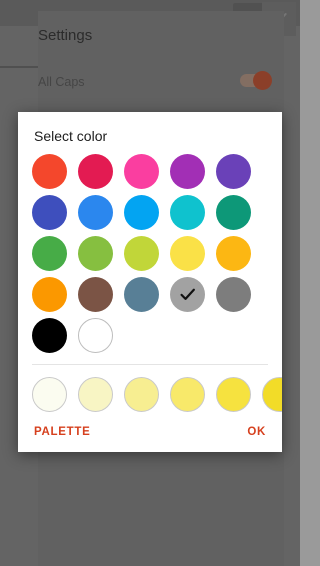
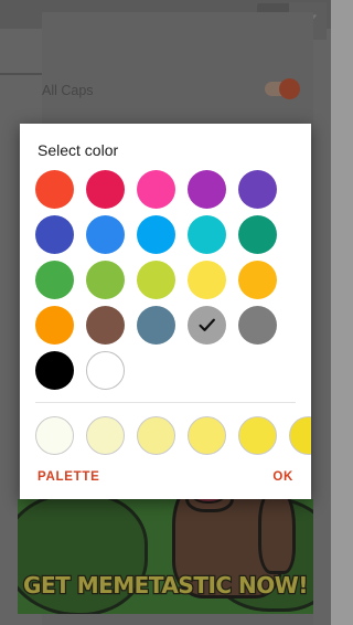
- Settings
  All Caps
+ GET MEMETASTIC NOW!
  Select color
  PALETTE
  OK
